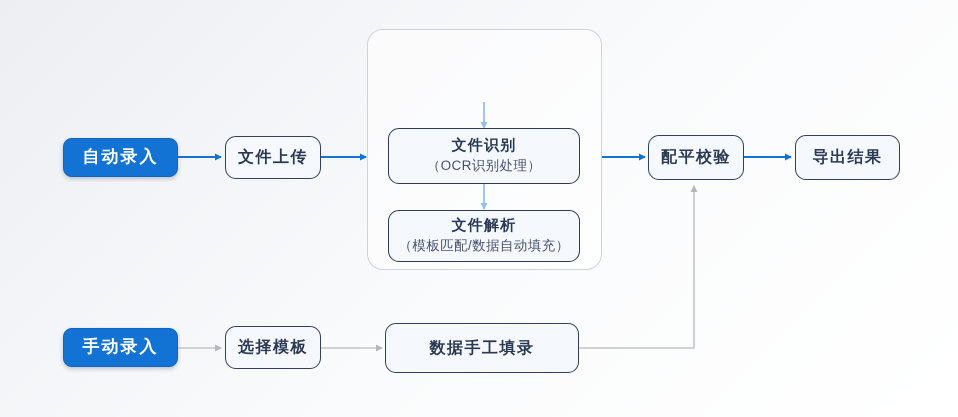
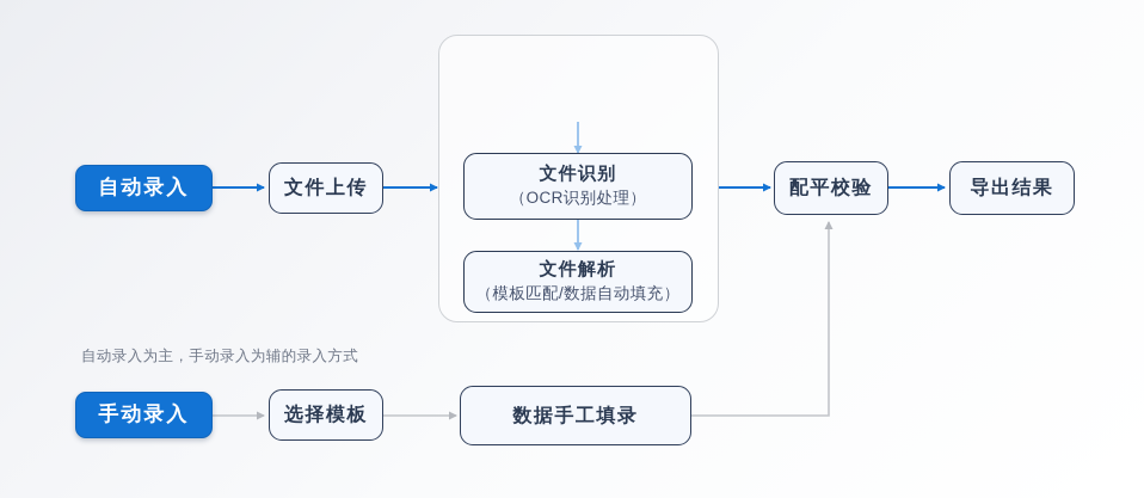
  自动录入
  文件上传
  文件识别
  （OCR识别处理）
  文件解析
  （模板匹配/数据自动填充）
  配平校验
  导出结果
+ 自动录入为主，手动录入为辅的录入方式
  手动录入
  选择模板
  数据手工填录
